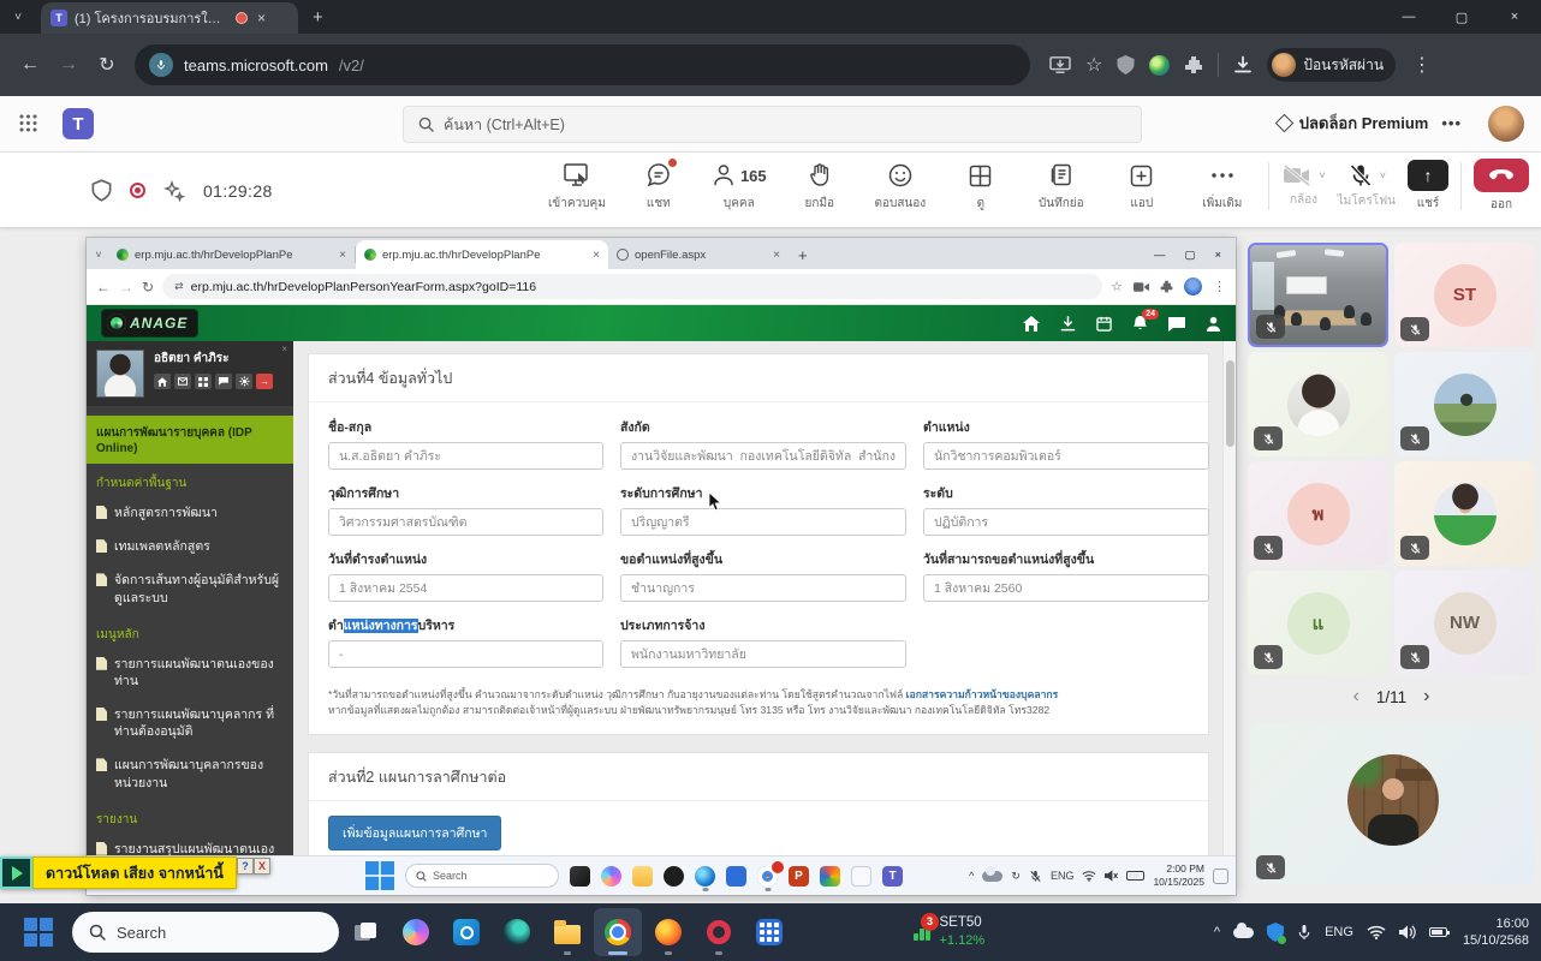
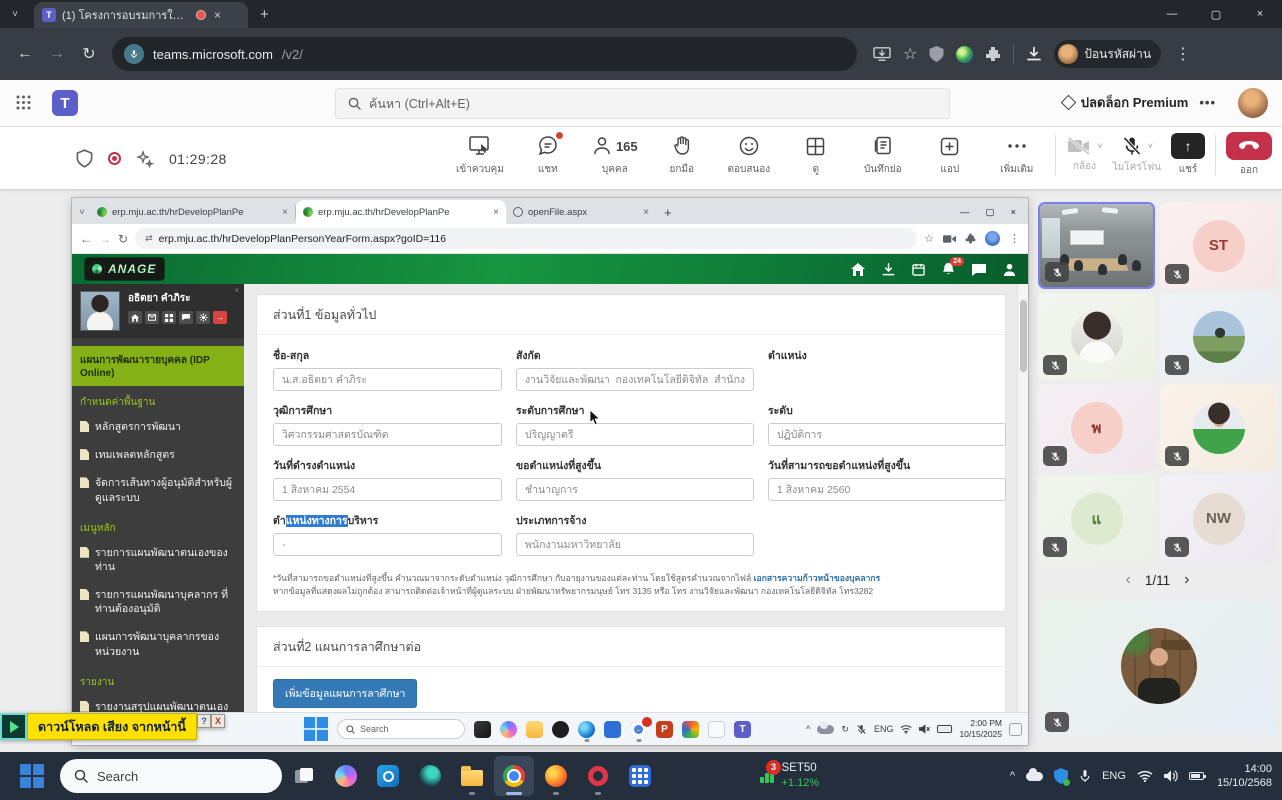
  ˅
  T
  (1) โครงการอบรมการใช้งา
  ×
  +
  —
  ▢
  ×
  ←
  →
  ↻
  teams.microsoft.com
  /v2/
  ☆
  ป้อนรหัสผ่าน
  ⋮
  T
  ค้นหา (Ctrl+Alt+E)
  ปลดล็อก Premium
  •••
  01:29:28
  เข้าควบคุม
  แชท
  165
  บุคคล
  ยกมือ
  ตอบสนอง
  ดู
  บันทึกย่อ
  แอป
  เพิ่มเติม
  ˅
  กล้อง
  ˅
  ไมโครโฟน
  ↑
  แชร์
  ออก
  ˅
  erp.mju.ac.th/hrDevelopPlanPe
  ×
  erp.mju.ac.th/hrDevelopPlanPe
  ×
  openFile.aspx
  ×
  +
  —
  ▢
  ×
  ←
  →
  ↻
  ⇄
  erp.mju.ac.th/hrDevelopPlanPersonYearForm.aspx?goID=116
  ☆
  ⋮
  ANAGE
  ×
  อธิตยา คำภิระ
  →
  แผนการพัฒนารายบุคคล (IDP Online)
  กำหนดค่าพื้นฐาน
  หลักสูตรการพัฒนา
  เทมเพลตหลักสูตร
  จัดการเส้นทางผู้อนุมัติสำหรับผู้ดูแลระบบ
  เมนูหลัก
  รายการแผนพัฒนาตนเองของท่าน
  รายการแผนพัฒนาบุคลากร ที่ท่านต้องอนุมัติ
  แผนการพัฒนาบุคลากรของหน่วยงาน
  รายงาน
  รายงานสรุปแผนพัฒนาตนเอง
- ส่วนที่4 ข้อมูลทั่วไป
+ ส่วนที่1 ข้อมูลทั่วไป
  ชื่อ-สกุล
  น.ส.อธิตยา คำภิระ
  สังกัด
  งานวิจัยและพัฒนา กองเทคโนโลยีดิจิทัล สำนักง
  ตำแหน่ง
- นักวิชาการคอมพิวเตอร์
  วุฒิการศึกษา
  วิศวกรรมศาสตรบัณฑิต
  ระดับการศึกษา
  ปริญญาตรี
  ระดับ
  ปฏิบัติการ
  วันที่ดำรงตำแหน่ง
  1 สิงหาคม 2554
  ขอตำแหน่งที่สูงขึ้น
  ชำนาญการ
  วันที่สามารถขอตำแหน่งที่สูงขึ้น
  1 สิงหาคม 2560
  ตำแหน่งทางการบริหาร
  -
  ประเภทการจ้าง
  พนักงานมหาวิทยาลัย
  *วันที่สามารถขอตำแหน่งที่สูงขึ้น คำนวณมาจากระดับตำแหน่ง วุฒิการศึกษา กับอายุงานของแต่ละท่าน โดยใช้สูตรคำนวณจากไฟล์ เอกสารความก้าวหน้าของบุคลากร
  หากข้อมูลที่แสดงผลไม่ถูกต้อง สามารถติดต่อเจ้าหน้าที่ผู้ดูแลระบบ ฝ่ายพัฒนาทรัพยากรมนุษย์ โทร 3135 หรือ โทร งานวิจัยและพัฒนา กองเทคโนโลยีดิจิทัล โทร3282
  ส่วนที่2 แผนการลาศึกษาต่อ
  เพิ่มข้อมูลแผนการลาศึกษา
  Search
  P
  T
  ^
  ↻
  ENG
  2:00 PM
  10/15/2025
  ดาวน์โหลด เสียง จากหน้านี้
  ?
  X
  ST
  พ
  แ
  NW
  ‹
  1/11
  ›
  Search
  3
  SET50
  +1.12%
  ^
  ENG
- 16:00
+ 14:00
  15/10/2568
